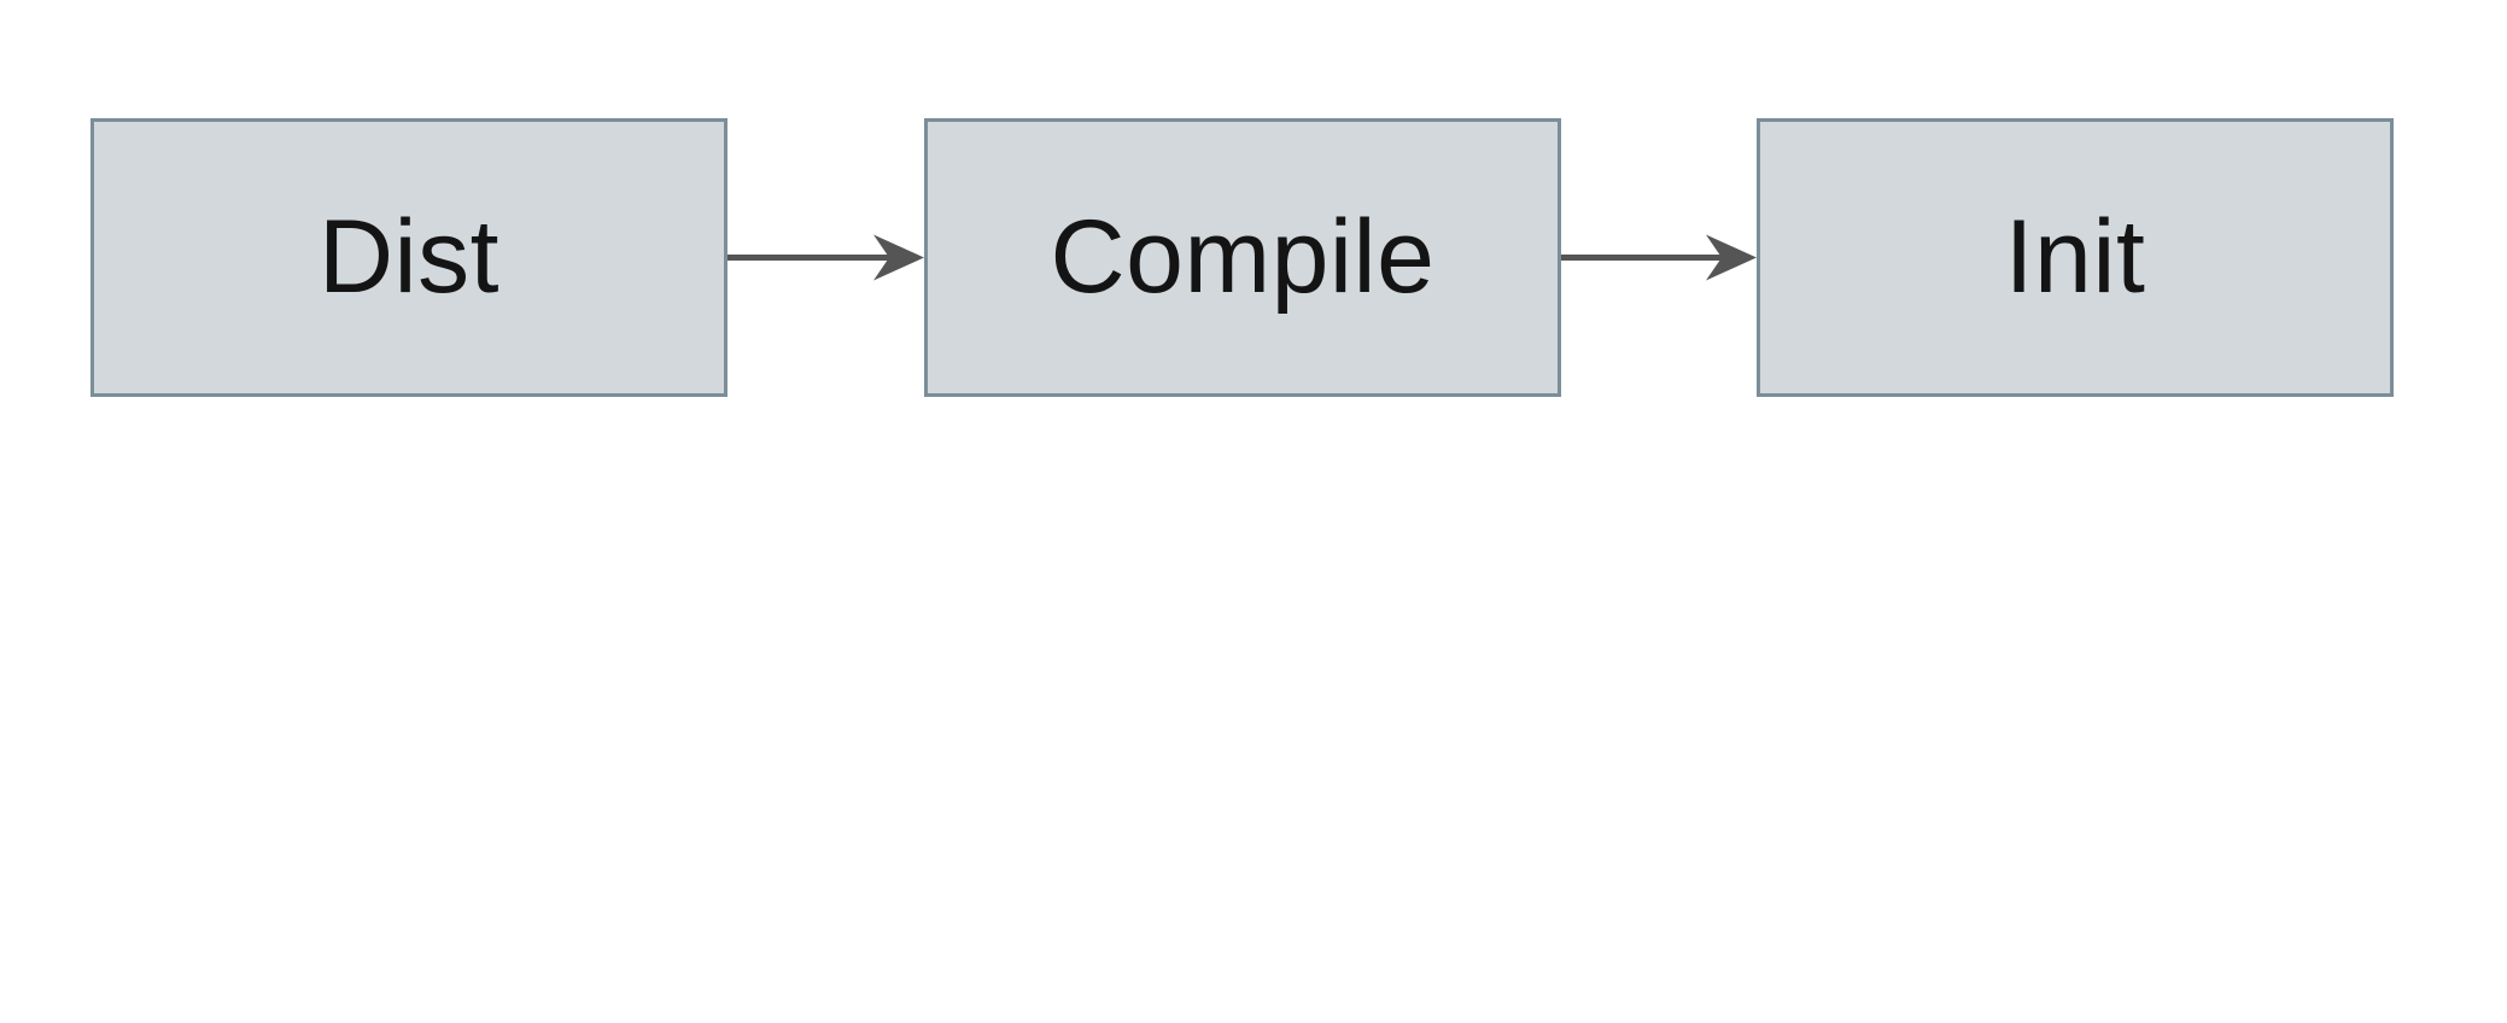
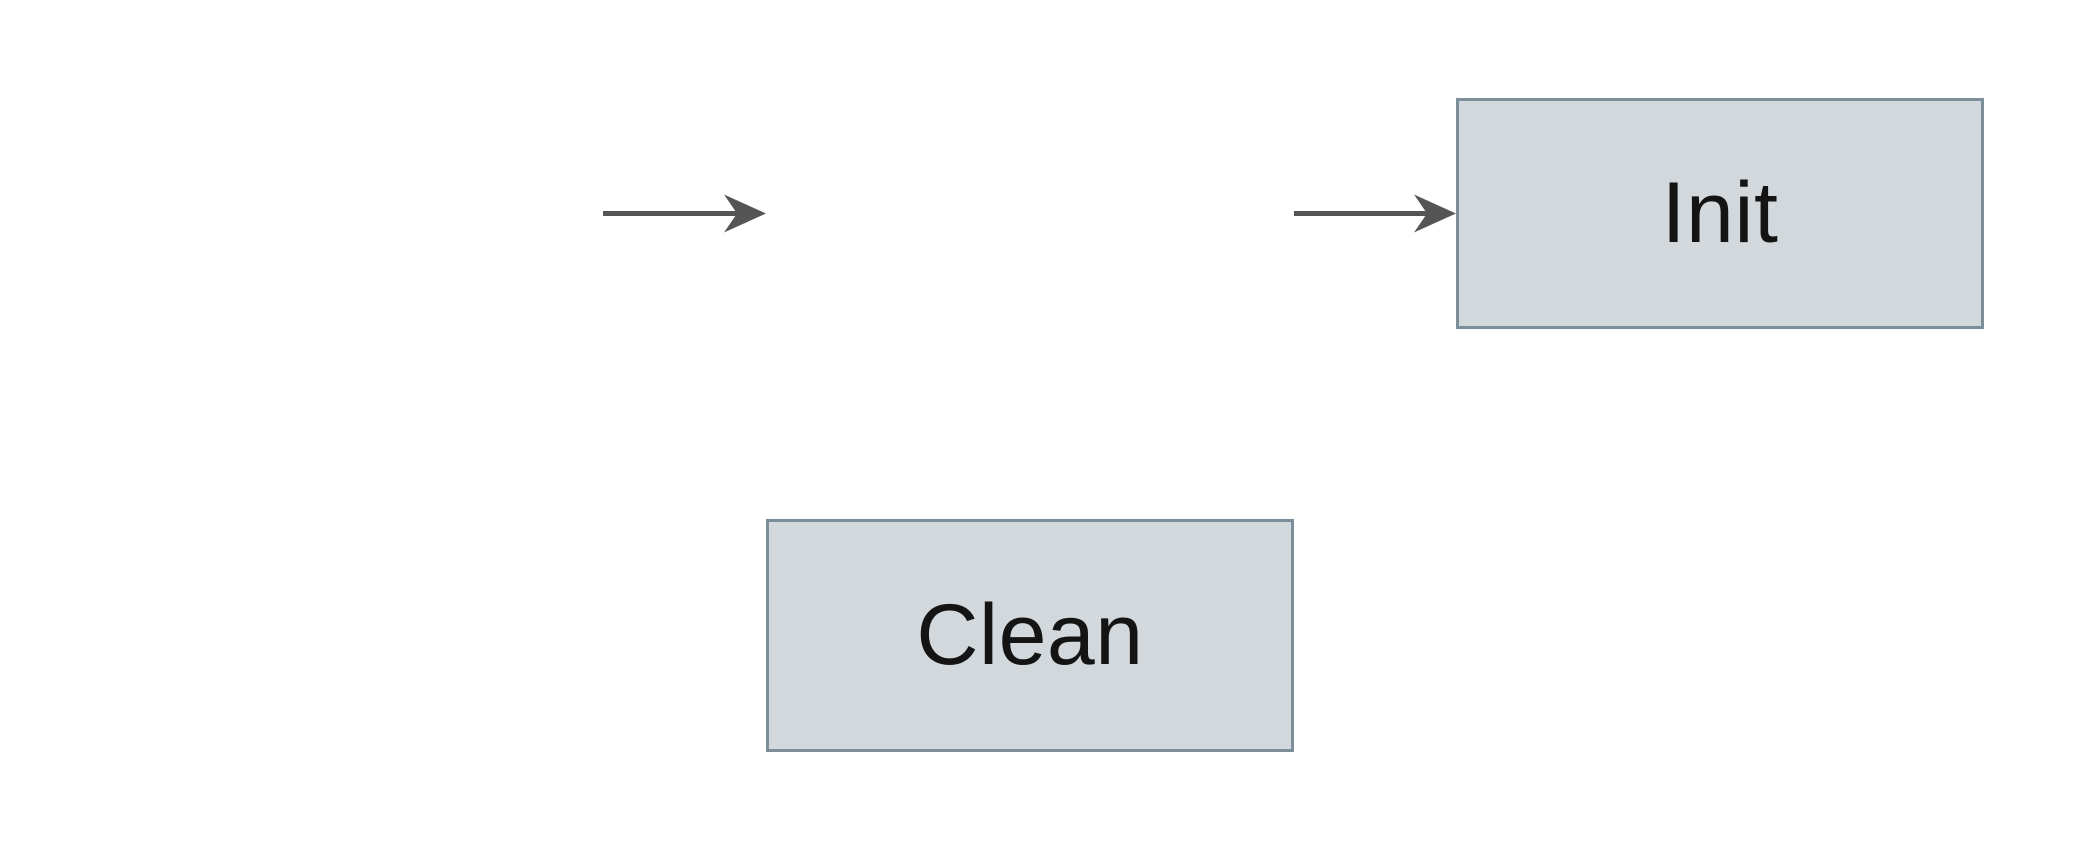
- Dist
- Compile
  Init
+ Clean
